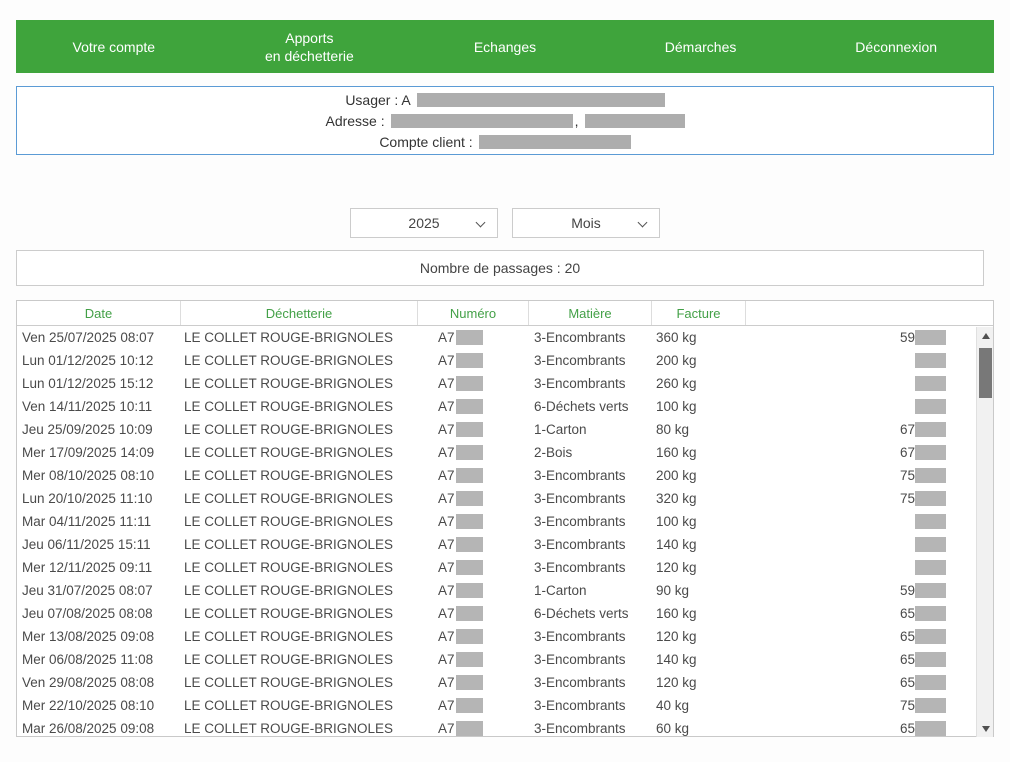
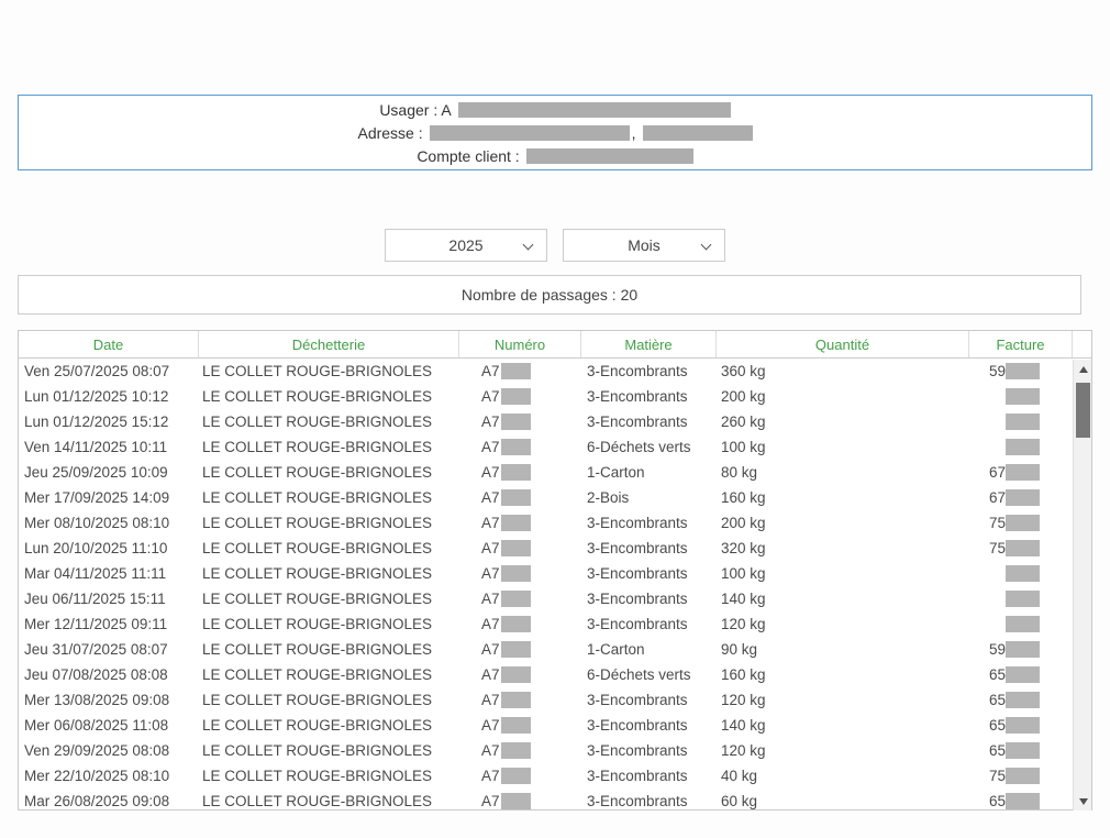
- Votre compte
- Apports
- en déchetterie
- Echanges
- Démarches
- Déconnexion
  Usager : A
  Adresse :
  ,
  Compte client :
  2025
  Mois
  Nombre de passages : 20
  Date
  Déchetterie
  Numéro
  Matière
+ Quantité
  Facture
  Ven 25/07/2025 08:07
  LE COLLET ROUGE-BRIGNOLES
  A7
  3-Encombrants
  360 kg
  59
  Lun 01/12/2025 10:12
  LE COLLET ROUGE-BRIGNOLES
  A7
  3-Encombrants
  200 kg
  Lun 01/12/2025 15:12
  LE COLLET ROUGE-BRIGNOLES
  A7
  3-Encombrants
  260 kg
  Ven 14/11/2025 10:11
  LE COLLET ROUGE-BRIGNOLES
  A7
  6-Déchets verts
  100 kg
  Jeu 25/09/2025 10:09
  LE COLLET ROUGE-BRIGNOLES
  A7
  1-Carton
  80 kg
  67
  Mer 17/09/2025 14:09
  LE COLLET ROUGE-BRIGNOLES
  A7
  2-Bois
  160 kg
  67
  Mer 08/10/2025 08:10
  LE COLLET ROUGE-BRIGNOLES
  A7
  3-Encombrants
  200 kg
  75
  Lun 20/10/2025 11:10
  LE COLLET ROUGE-BRIGNOLES
  A7
  3-Encombrants
  320 kg
  75
  Mar 04/11/2025 11:11
  LE COLLET ROUGE-BRIGNOLES
  A7
  3-Encombrants
  100 kg
  Jeu 06/11/2025 15:11
  LE COLLET ROUGE-BRIGNOLES
  A7
  3-Encombrants
  140 kg
  Mer 12/11/2025 09:11
  LE COLLET ROUGE-BRIGNOLES
  A7
  3-Encombrants
  120 kg
  Jeu 31/07/2025 08:07
  LE COLLET ROUGE-BRIGNOLES
  A7
  1-Carton
  90 kg
  59
  Jeu 07/08/2025 08:08
  LE COLLET ROUGE-BRIGNOLES
  A7
  6-Déchets verts
  160 kg
  65
  Mer 13/08/2025 09:08
  LE COLLET ROUGE-BRIGNOLES
  A7
  3-Encombrants
  120 kg
  65
  Mer 06/08/2025 11:08
  LE COLLET ROUGE-BRIGNOLES
  A7
  3-Encombrants
  140 kg
  65
- Ven 29/08/2025 08:08
+ Ven 29/09/2025 08:08
  LE COLLET ROUGE-BRIGNOLES
  A7
  3-Encombrants
  120 kg
  65
  Mer 22/10/2025 08:10
  LE COLLET ROUGE-BRIGNOLES
  A7
  3-Encombrants
  40 kg
  75
  Mar 26/08/2025 09:08
  LE COLLET ROUGE-BRIGNOLES
  A7
  3-Encombrants
  60 kg
  65
